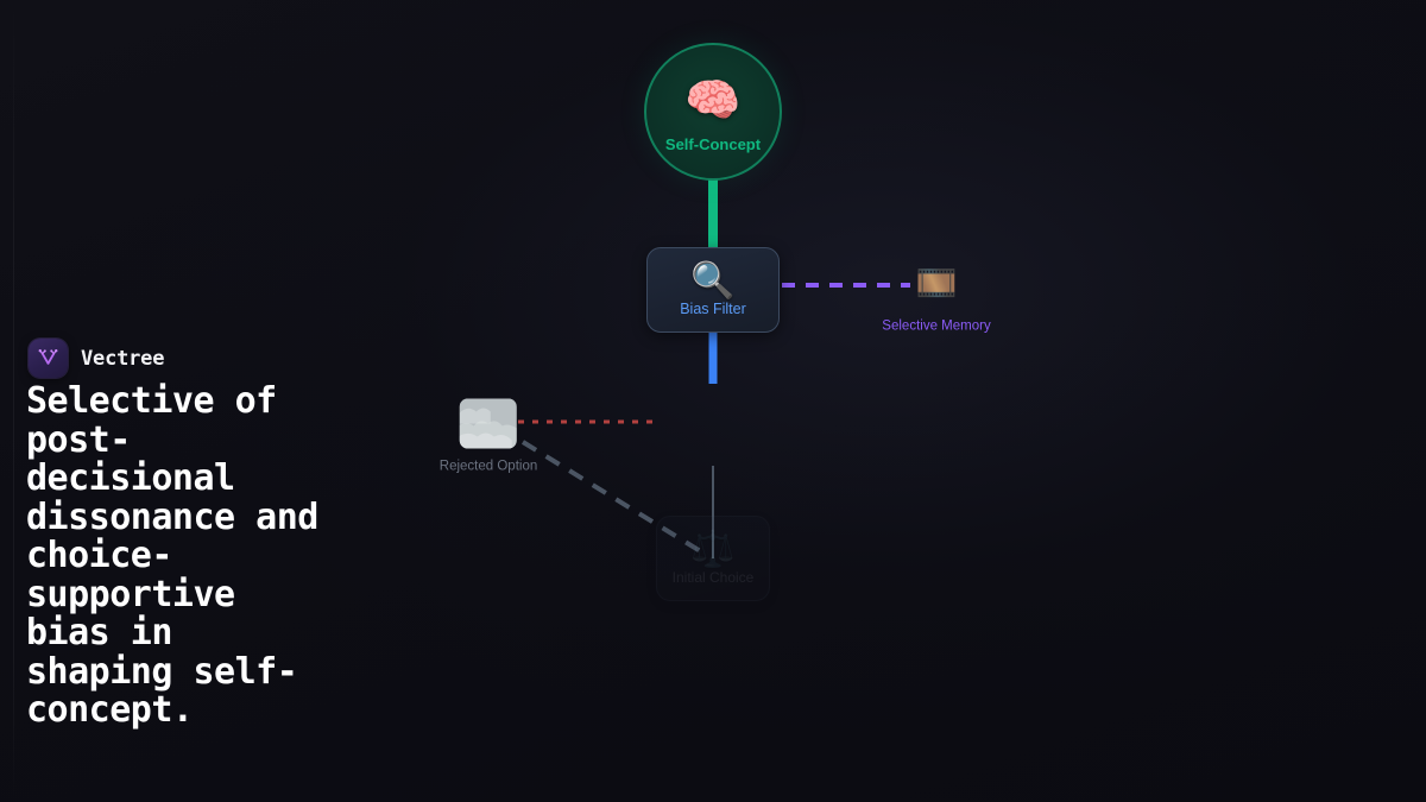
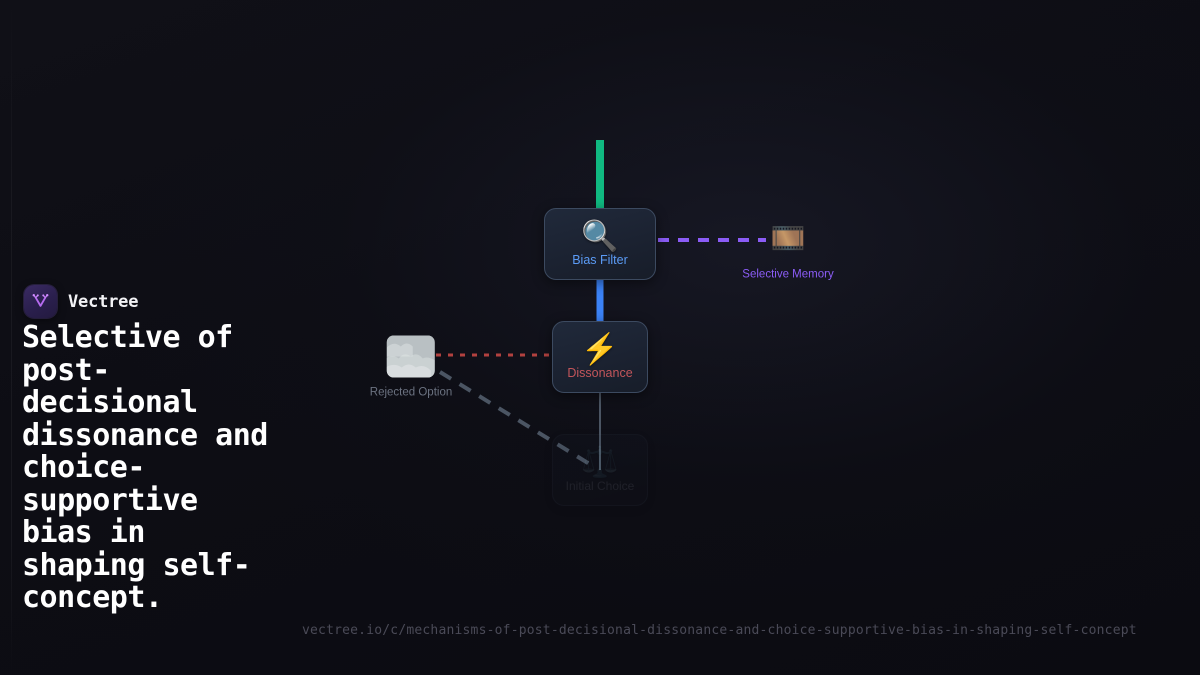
- 🧠
- Self-Concept
  🔍
  Bias Filter
+ ⚡
+ Dissonance
  ⚖️
  🎞️
  Selective Memory
  Rejected Option
  Vectree
  Selective of post-decisional dissonance and choice-supportive bias in shaping self-concept.
+ vectree.io/c/mechanisms-of-post-decisional-dissonance-and-choice-supportive-bias-in-shaping-self-concept
